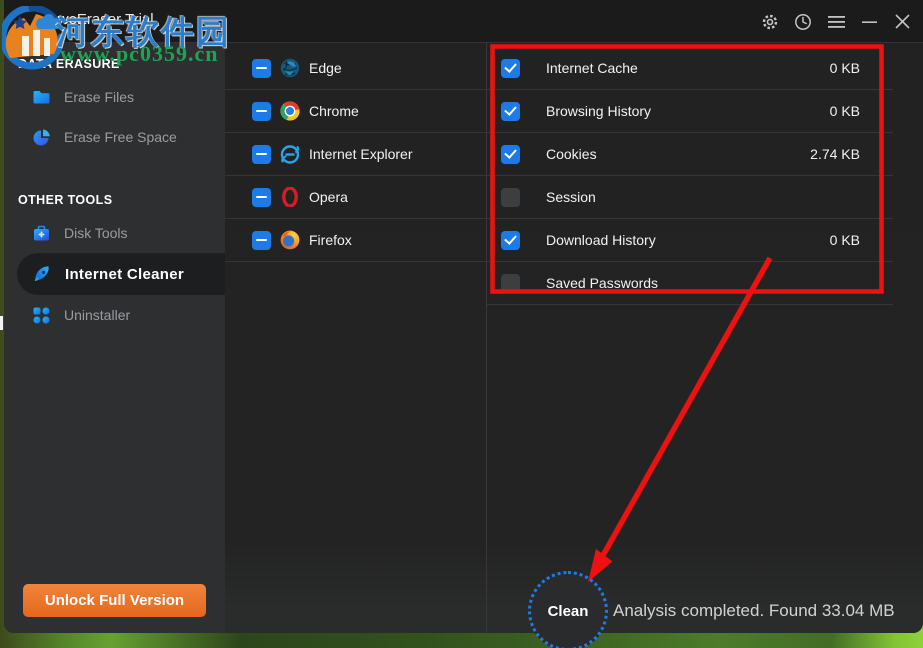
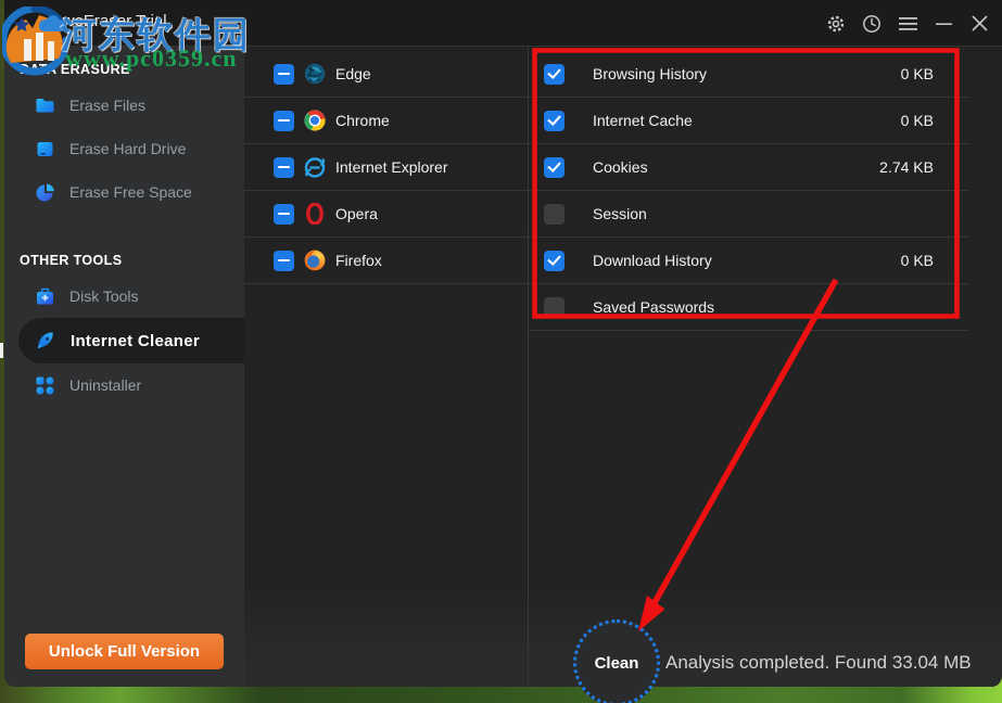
  weEraser Trial
  Erase Files
+ Erase Hard Drive
  Erase Free Space
  OTHER TOOLS
  Disk Tools
  Internet Cleaner
  Uninstaller
  Unlock Full Version
  Edge
  Chrome
  Internet Explorer
  Opera
  Firefox
- Internet Cache
+ Browsing History
  0 KB
- Browsing History
+ Internet Cache
  0 KB
  Cookies
  2.74 KB
  Session
  Download History
  0 KB
  Saved Passwords
  Clean
  Analysis completed. Found 33.04 MB
  河东软件园
  www.pc0359.cn
